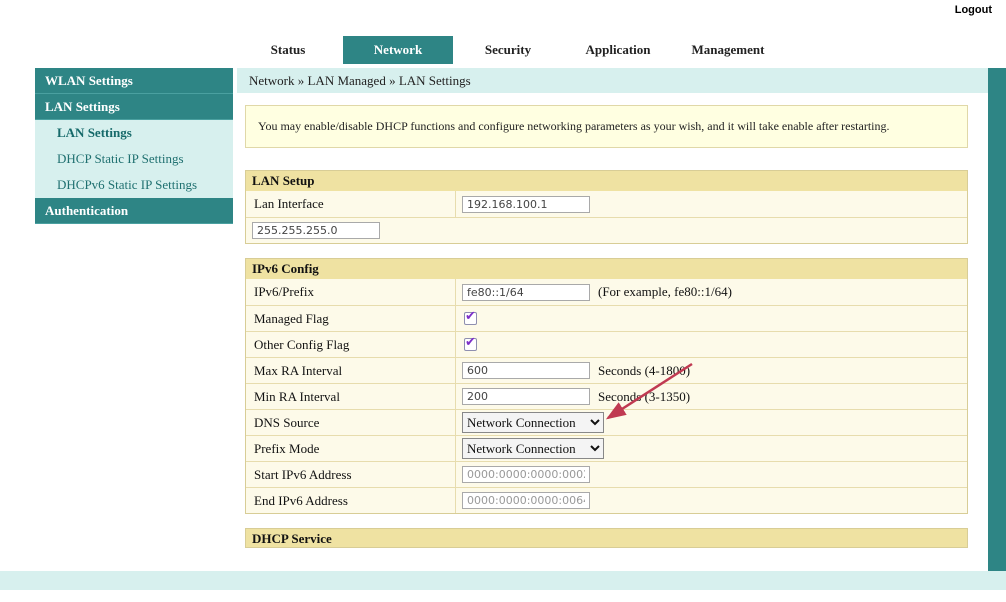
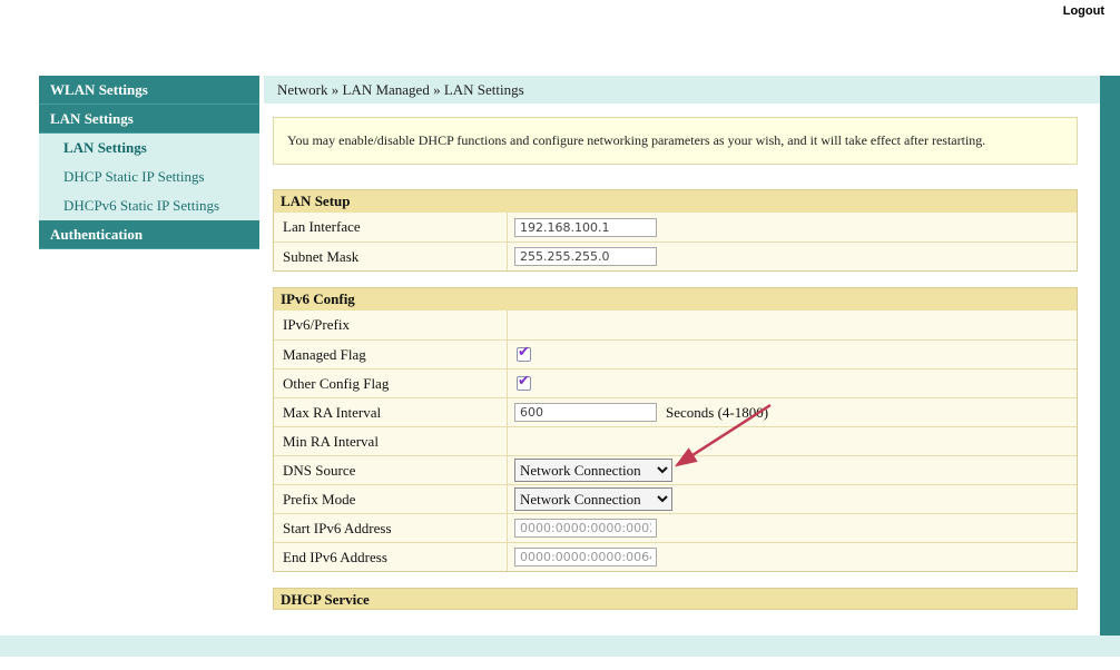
  Logout
- Status
- Network
- Security
- Application
- Management
  WLAN Settings
  LAN Settings
  LAN Settings
  DHCP Static IP Settings
  DHCPv6 Static IP Settings
  Authentication
  Network » LAN Managed » LAN Settings
- You may enable/disable DHCP functions and configure networking parameters as your wish, and it will take enable after restarting.
+ You may enable/disable DHCP functions and configure networking parameters as your wish, and it will take effect after restarting.
  LAN Setup
  Lan Interface
  192.168.100.1
+ Subnet Mask
  255.255.255.0
  IPv6 Config
  IPv6/Prefix
- fe80::1/64
- (For example, fe80::1/64)
  Managed Flag
  Other Config Flag
  Max RA Interval
  600
  Seconds (4-180)
  Min RA Interval
- 200
- Seconds (3-1350)
  DNS Source
  Network Connection
  Prefix Mode
  Network Connection
  Start IPv6 Address
  0000:0000:0000:000
  End IPv6 Address
  0000:0000:0000:006
  DHCP Service
